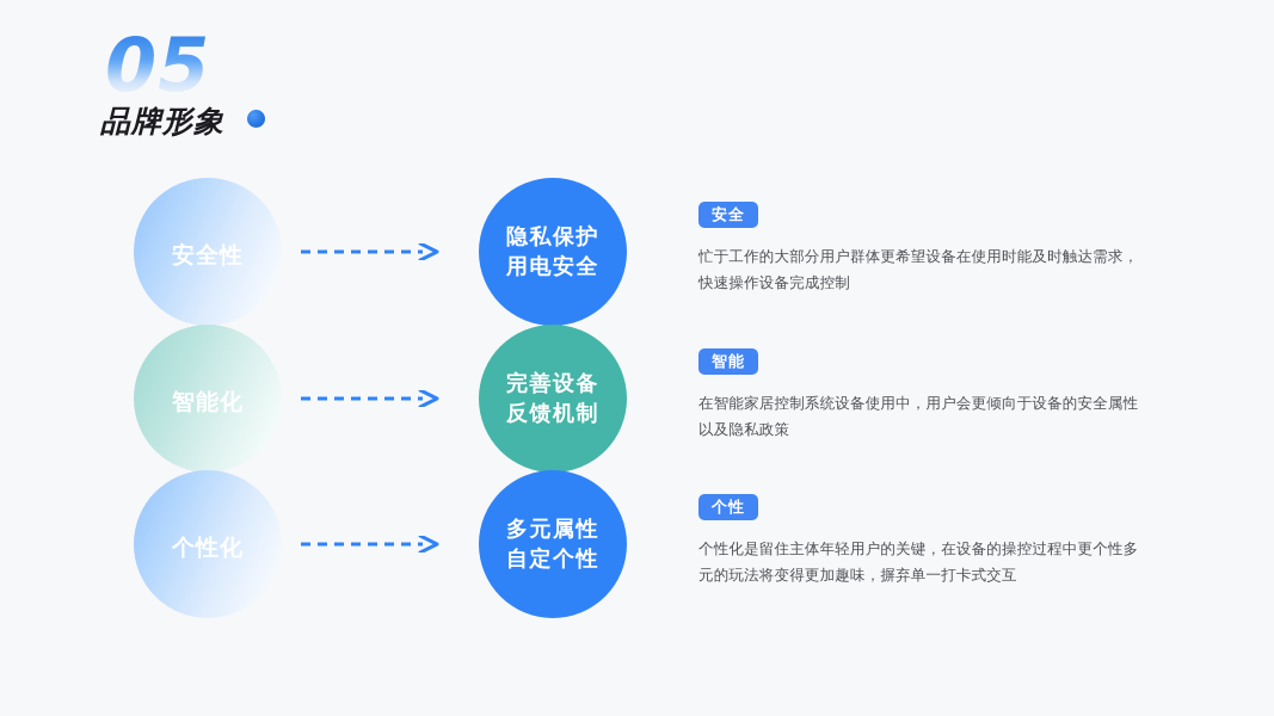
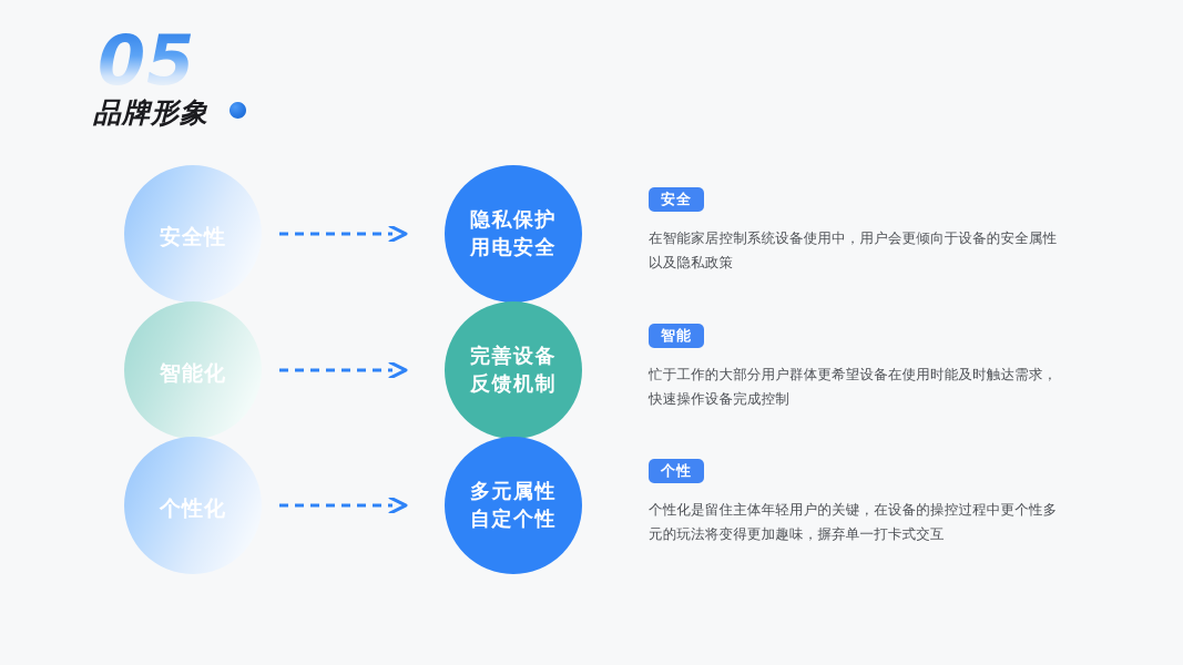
  05
  品牌形象
  安全性
  隐私保护
  用电安全
  安全
- 忙于工作的大部分用户群体更希望设备在使用时能及时触达需求，快速操作设备完成控制
+ 在智能家居控制系统设备使用中，用户会更倾向于设备的安全属性以及隐私政策
  智能化
  完善设备
  反馈机制
  智能
- 在智能家居控制系统设备使用中，用户会更倾向于设备的安全属性以及隐私政策
+ 忙于工作的大部分用户群体更希望设备在使用时能及时触达需求，快速操作设备完成控制
  个性化
  多元属性
  自定个性
  个性
  个性化是留住主体年轻用户的关键，在设备的操控过程中更个性多元的玩法将变得更加趣味，摒弃单一打卡式交互
